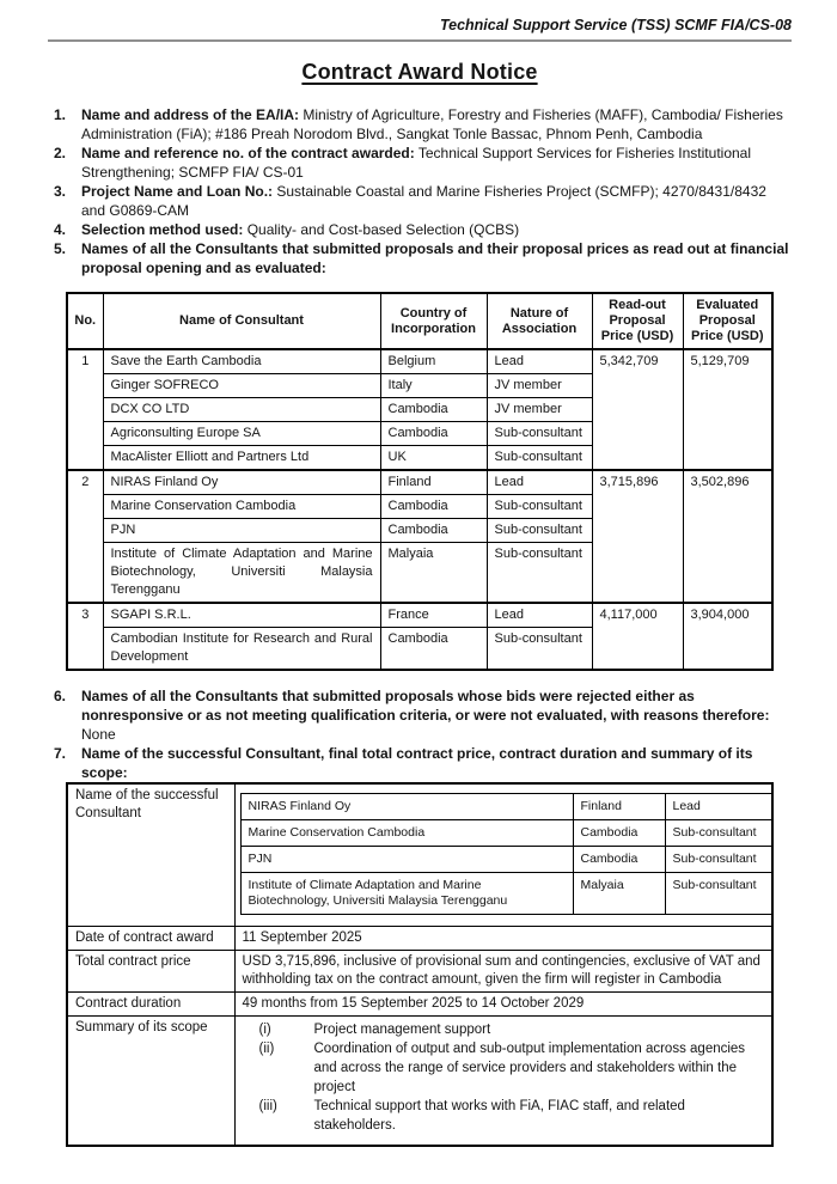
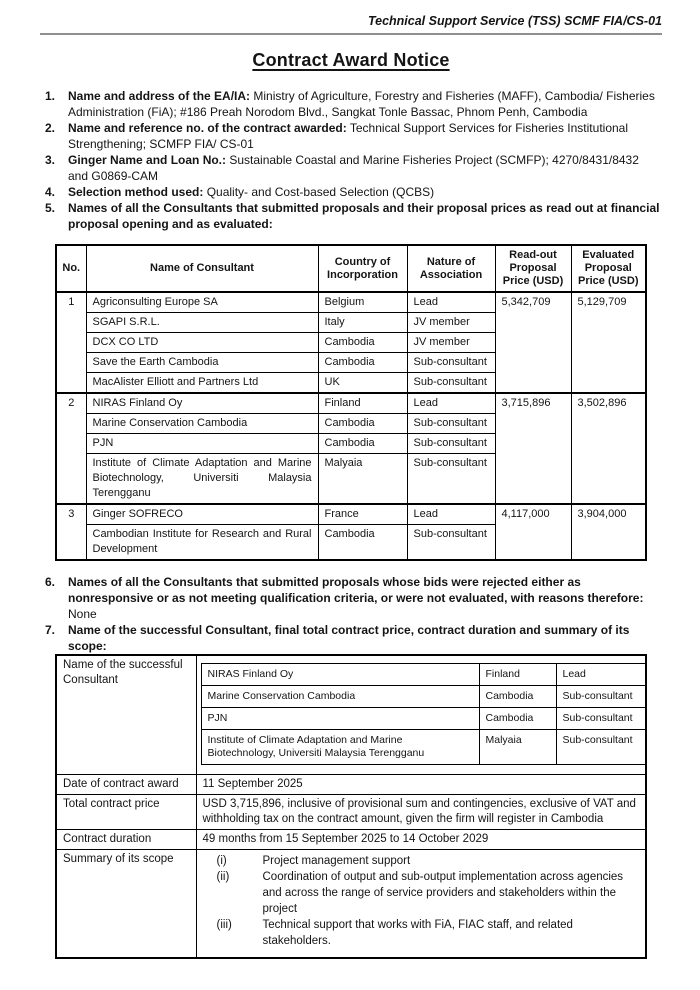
- Technical Support Service (TSS) SCMF FIA/CS-08
+ Technical Support Service (TSS) SCMF FIA/CS-01
  Contract Award Notice
  1.
  Name and address of the EA/IA: Ministry of Agriculture, Forestry and Fisheries (MAFF), Cambodia/ Fisheries Administration (FiA); #186 Preah Norodom Blvd., Sangkat Tonle Bassac, Phnom Penh, Cambodia
  2.
  Name and reference no. of the contract awarded: Technical Support Services for Fisheries Institutional Strengthening; SCMFP FIA/ CS-01
  3.
- Project Name and Loan No.: Sustainable Coastal and Marine Fisheries Project (SCMFP); 4270/8431/8432 and G0869-CAM
+ Ginger Name and Loan No.: Sustainable Coastal and Marine Fisheries Project (SCMFP); 4270/8431/8432 and G0869-CAM
  4.
  Selection method used: Quality- and Cost-based Selection (QCBS)
  5.
  Names of all the Consultants that submitted proposals and their proposal prices as read out at financial proposal opening and as evaluated:
  No.	Name of Consultant	Country of Incorporation	Nature of Association	Read-out Proposal Price (USD)	Evaluated Proposal Price (USD)
- 1	Save the Earth Cambodia	Belgium	Lead	5,342,709	5,129,709
+ 1	Agriconsulting Europe SA	Belgium	Lead	5,342,709	5,129,709
- Ginger SOFRECO	Italy	JV member
+ SGAPI S.R.L.	Italy	JV member
  DCX CO LTD	Cambodia	JV member
- Agriconsulting Europe SA	Cambodia	Sub-consultant
+ Save the Earth Cambodia	Cambodia	Sub-consultant
  MacAlister Elliott and Partners Ltd	UK	Sub-consultant
  2	NIRAS Finland Oy	Finland	Lead	3,715,896	3,502,896
  Marine Conservation Cambodia	Cambodia	Sub-consultant
  PJN	Cambodia	Sub-consultant
  Institute of Climate Adaptation and Marine Biotechnology, Universiti Malaysia Terengganu	Malyaia	Sub-consultant
- 3	SGAPI S.R.L.	France	Lead	4,117,000	3,904,000
+ 3	Ginger SOFRECO	France	Lead	4,117,000	3,904,000
  Cambodian Institute for Research and Rural Development	Cambodia	Sub-consultant
  6.
  Names of all the Consultants that submitted proposals whose bids were rejected either as nonresponsive or as not meeting qualification criteria, or were not evaluated, with reasons therefore: None
  7.
  Name of the successful Consultant, final total contract price, contract duration and summary of its scope:
  Name of the successful Consultant
  NIRAS Finland Oy	Finland	Lead
  Marine Conservation Cambodia	Cambodia	Sub-consultant
  PJN	Cambodia	Sub-consultant
  Institute of Climate Adaptation and Marine Biotechnology, Universiti Malaysia Terengganu	Malyaia	Sub-consultant
  Date of contract award	11 September 2025
  Total contract price	USD 3,715,896, inclusive of provisional sum and contingencies, exclusive of VAT and withholding tax on the contract amount, given the firm will register in Cambodia
  Contract duration	49 months from 15 September 2025 to 14 October 2029
  Summary of its scope	(i) Project management support (ii) Coordination of output and sub-output implementation across agencies and across the range of service providers and stakeholders within the project (iii) Technical support that works with FiA, FIAC staff, and related stakeholders.
